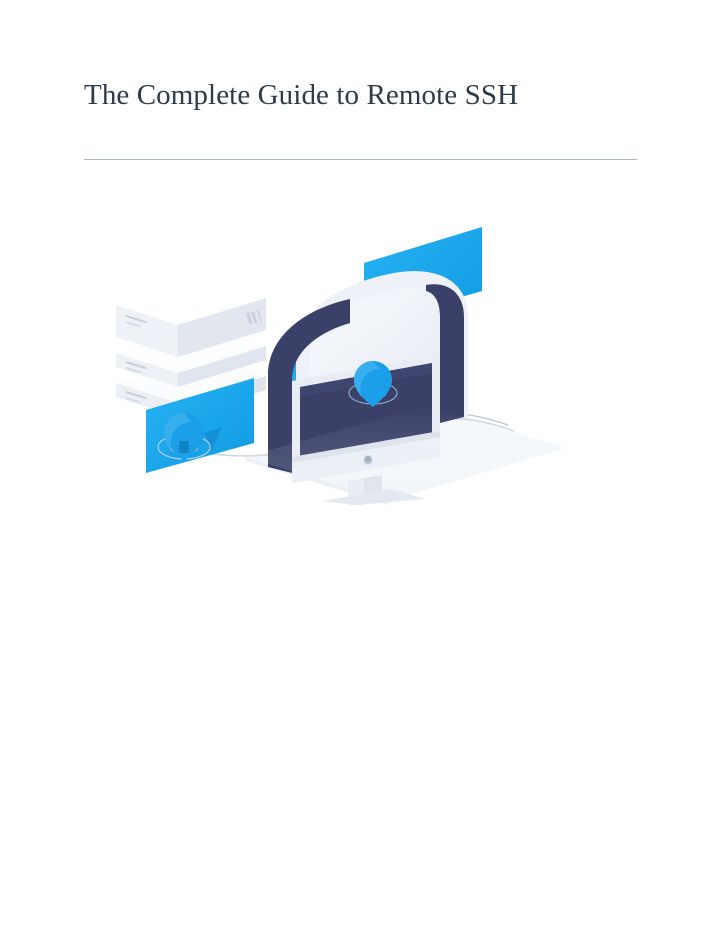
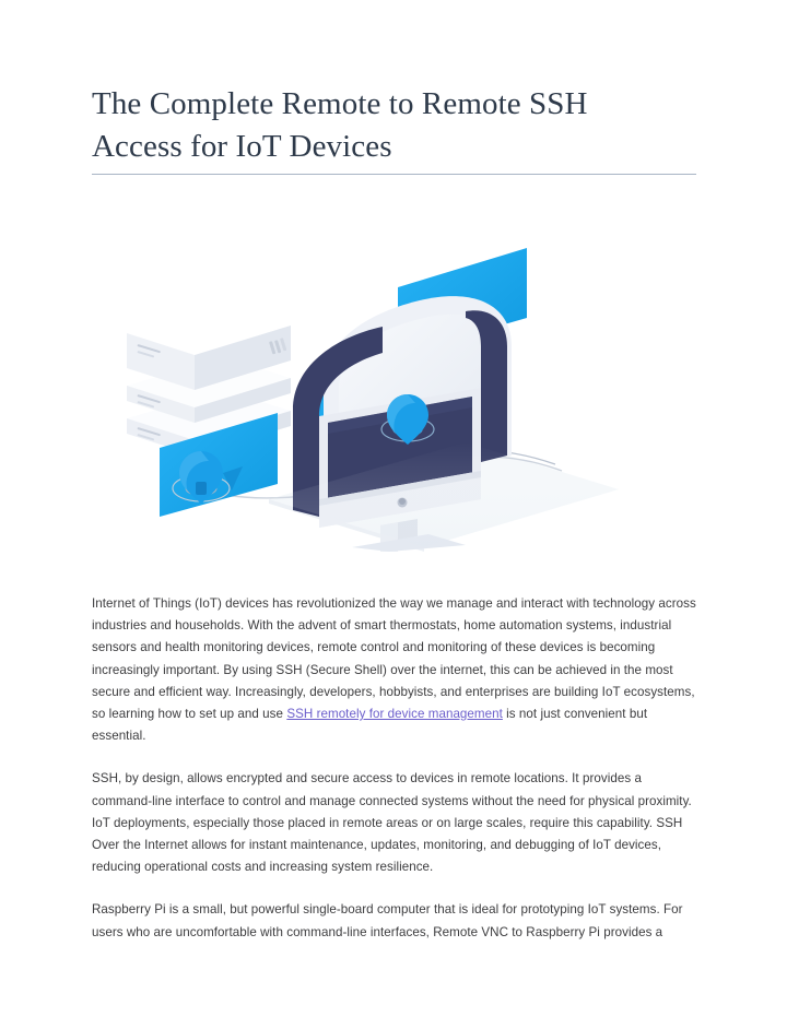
- The Complete Guide to Remote SSH
+ The Complete Remote to Remote SSH
+ Access for IoT Devices
+ Internet of Things (IoT) devices has revolutionized the way we manage and interact with technology across industries and households. With the advent of smart thermostats, home automation systems, industrial sensors and health monitoring devices, remote control and monitoring of these devices is becoming increasingly important. By using SSH (Secure Shell) over the internet, this can be achieved in the most secure and efficient way. Increasingly, developers, hobbyists, and enterprises are building IoT ecosystems, so learning how to set up and use SSH remotely for device management is not just convenient but essential.
+ SSH, by design, allows encrypted and secure access to devices in remote locations. It provides a command-line interface to control and manage connected systems without the need for physical proximity. IoT deployments, especially those placed in remote areas or on large scales, require this capability. SSH Over the Internet allows for instant maintenance, updates, monitoring, and debugging of IoT devices, reducing operational costs and increasing system resilience.
+ Raspberry Pi is a small, but powerful single-board computer that is ideal for prototyping IoT systems. For users who are uncomfortable with command-line interfaces, Remote VNC to Raspberry Pi provides a
